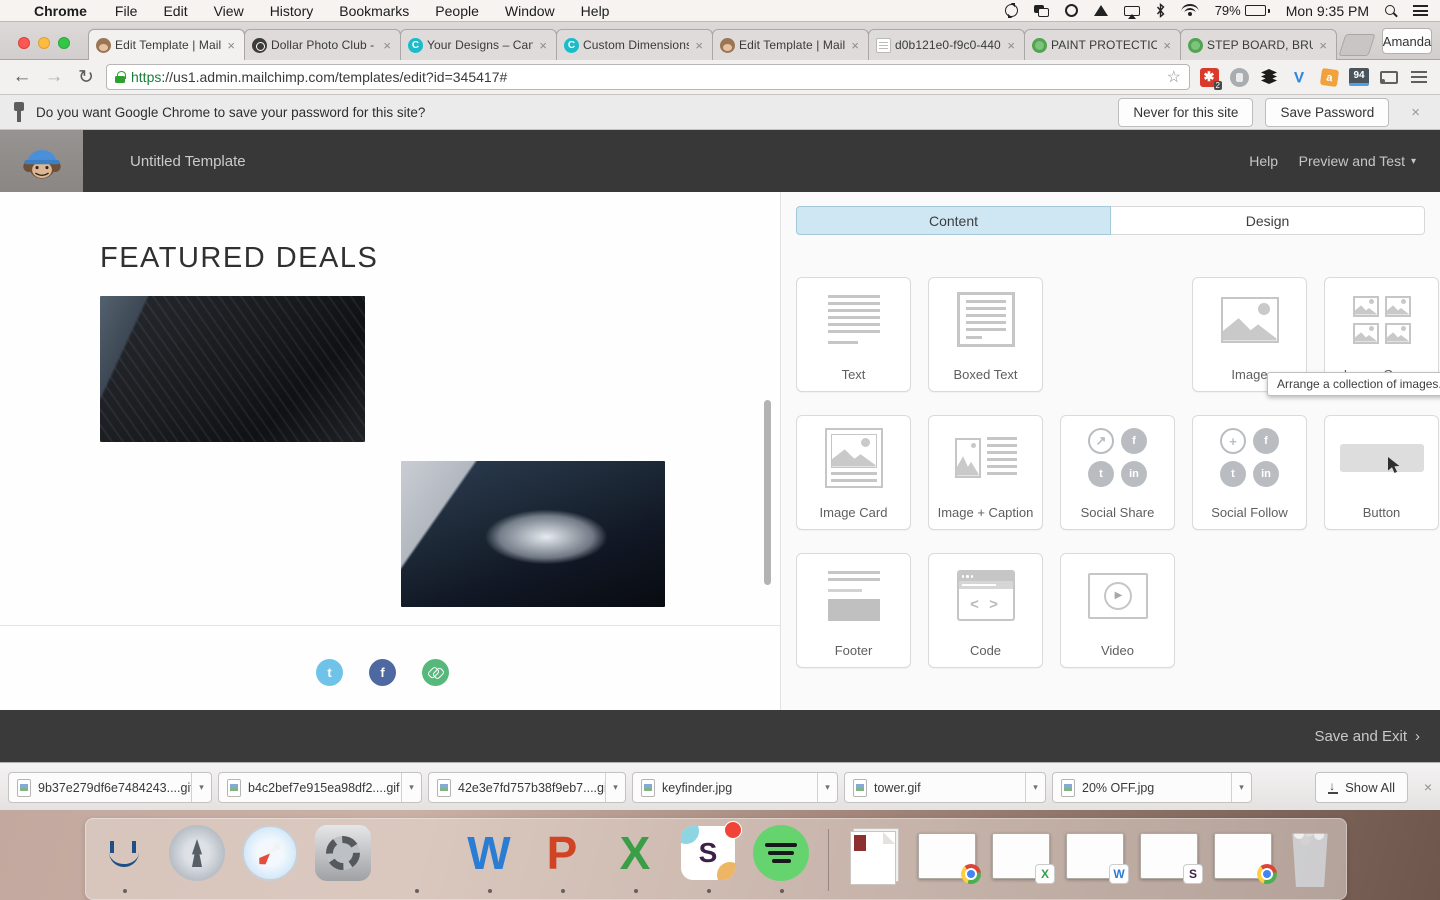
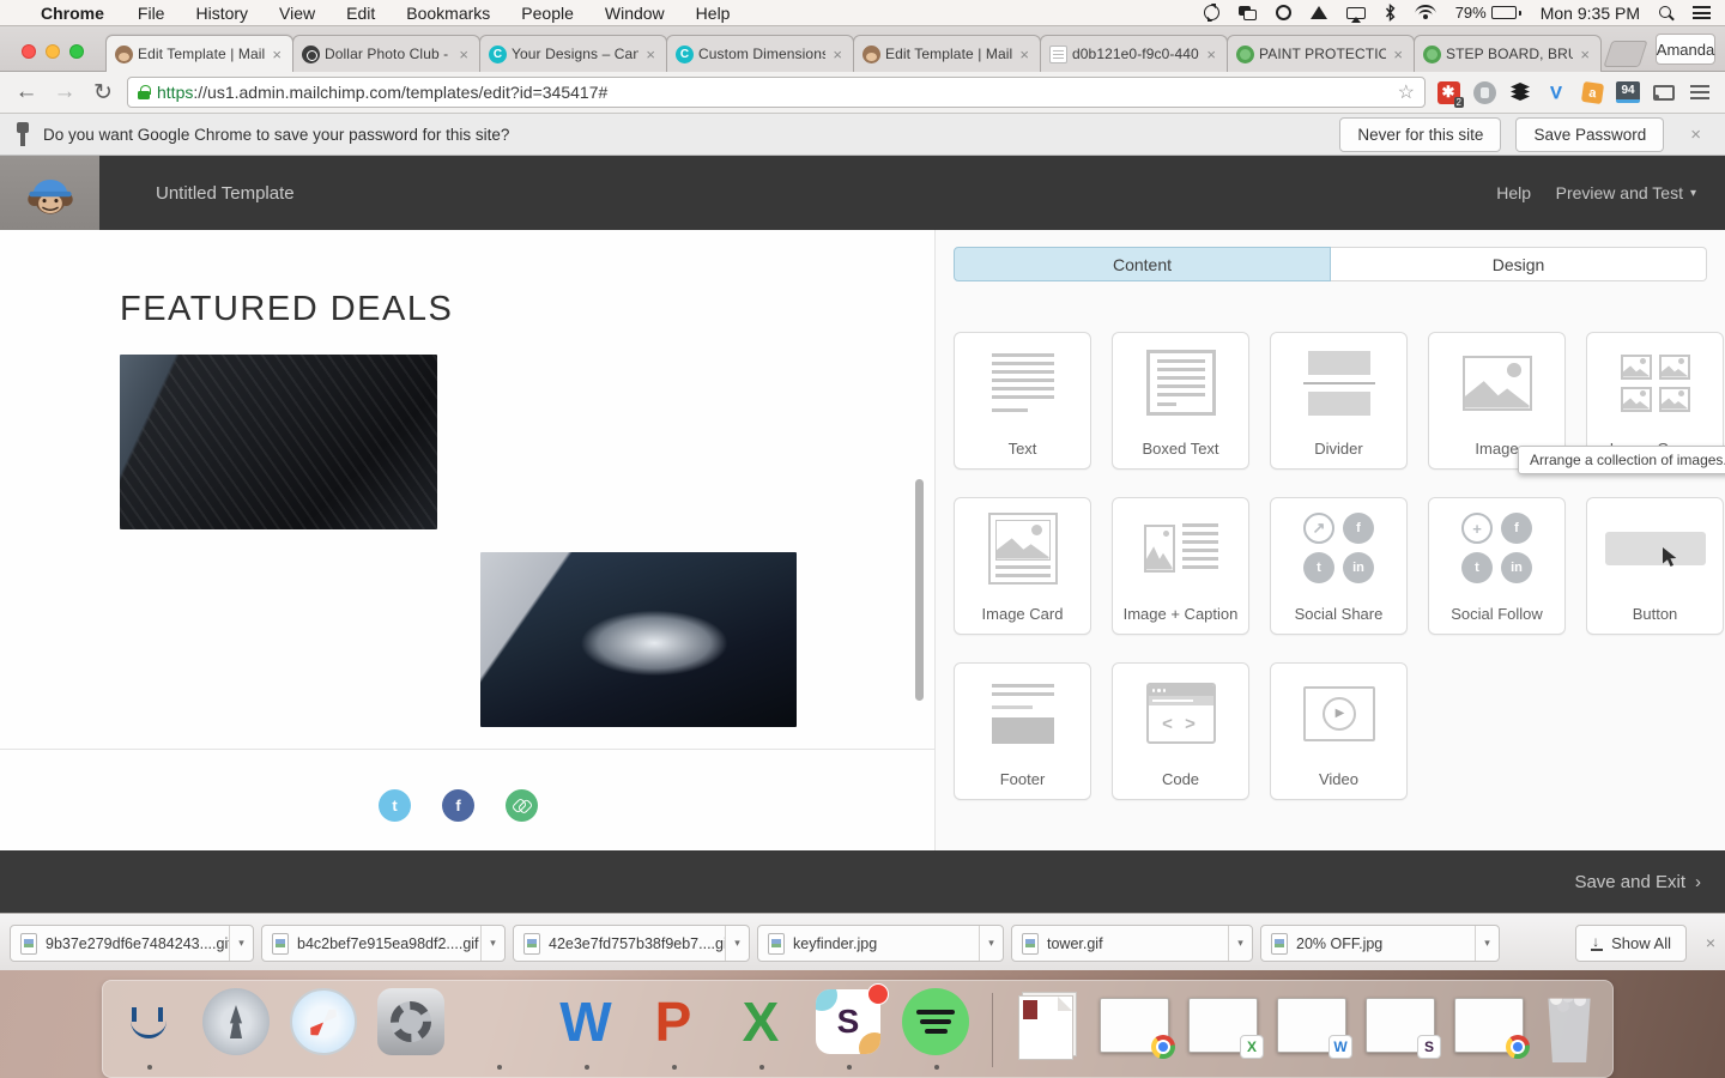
  Chrome
  File
- Edit
+ History
  View
- History
+ Edit
  Bookmarks
  People
  Window
  Help
  79%
  Mon 9:35 PM
  Edit Template | Mail
  ×
  Dollar Photo Club -
  ×
  C
  Your Designs – Can
  ×
  C
  Custom Dimensions
  ×
  Edit Template | Mail
  ×
  d0b121e0-f9c0-440
  ×
  PAINT PROTECTIO
  ×
  STEP BOARD, BRU
  ×
  Amanda
  ←
  →
  ↻
  https://us1.admin.mailchimp.com/templates/edit?id=345417#
  ☆
  ✱
  2
  V
  94
  Do you want Google Chrome to save your password for this site?
  Never for this site
  Save Password
  ×
  Untitled Template
  Help
  Preview and Test
  ▾
  FEATURED DEALS
  t
  f
  Content
  Design
  Text
  Boxed Text
+ Divider
  Image
  Image Card
  Image + Caption
  ↗
  f
  t
  in
  Social Share
  +
  f
  t
  in
  Social Follow
  Button
  Footer
  < >
  Code
  ▶
  Video
  Arrange a collection of images
  Save and Exit
  ›
  9b37e279df6e7484243....gi
  ▾
  b4c2bef7e915ea98df2....gif
  ▾
  42e3e7fd757b38f9eb7....g
  ▾
  keyfinder.jpg
  ▾
  tower.gif
  ▾
  20% OFF.jpg
  ▾
  Show All
  ×
  W
  P
  X
  S
  X
  W
  S
